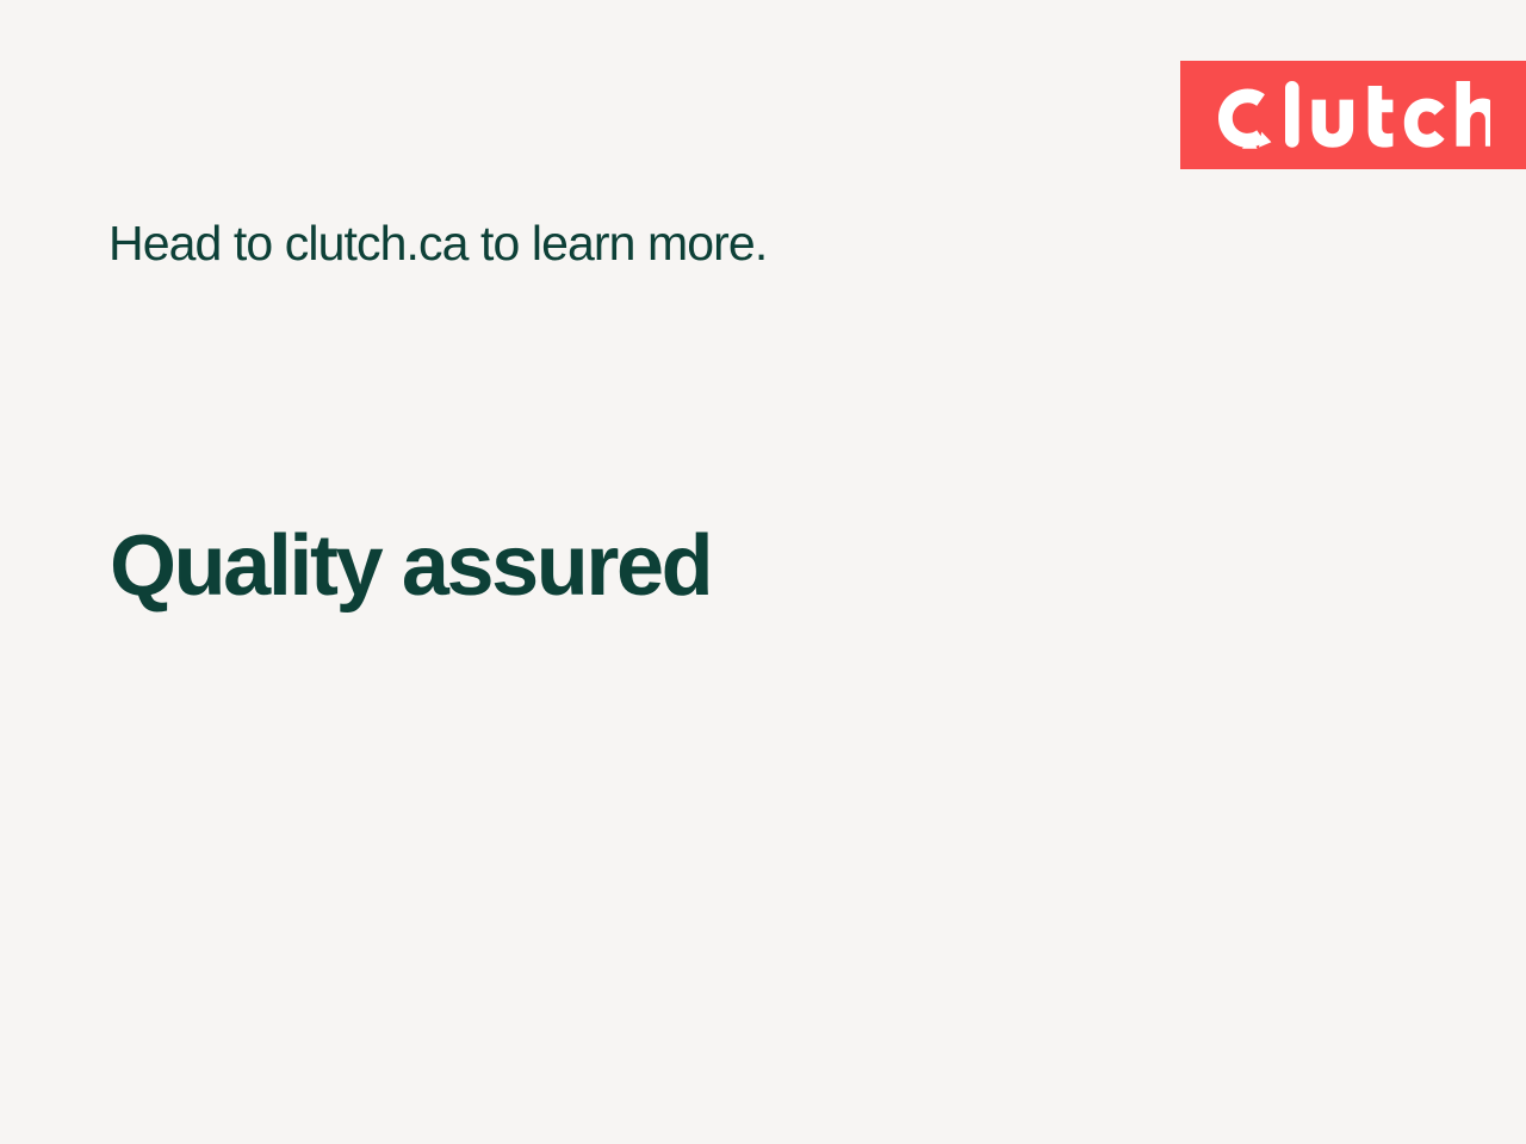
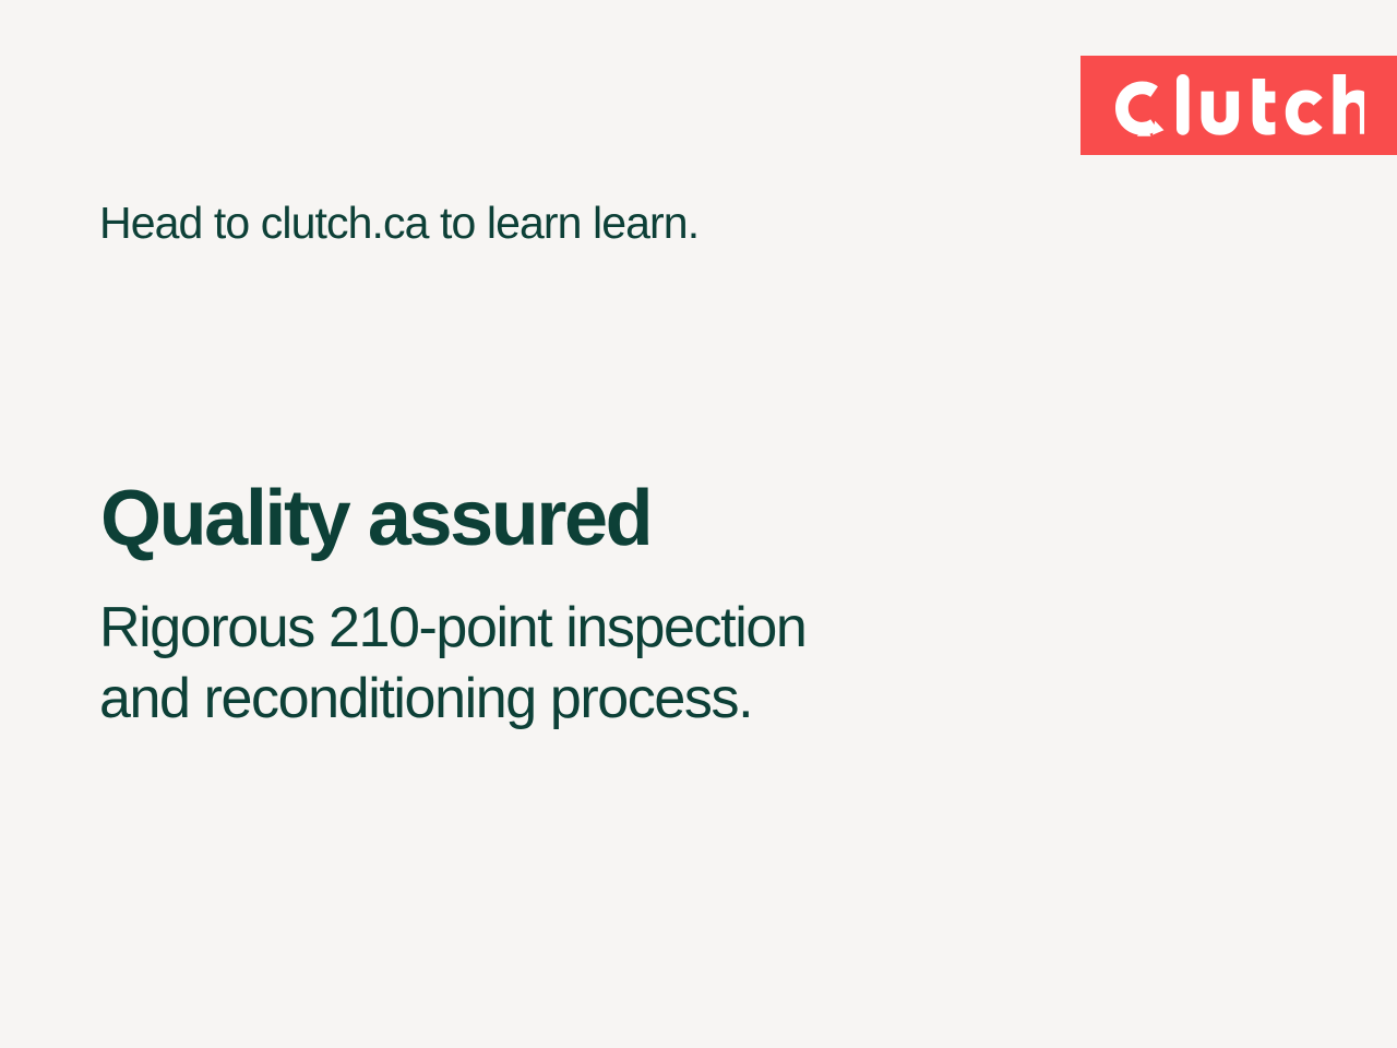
- Head to clutch.ca to learn more.
+ Head to clutch.ca to learn learn.
  Quality assured
+ Rigorous 210-point inspection
+ and reconditioning process.
